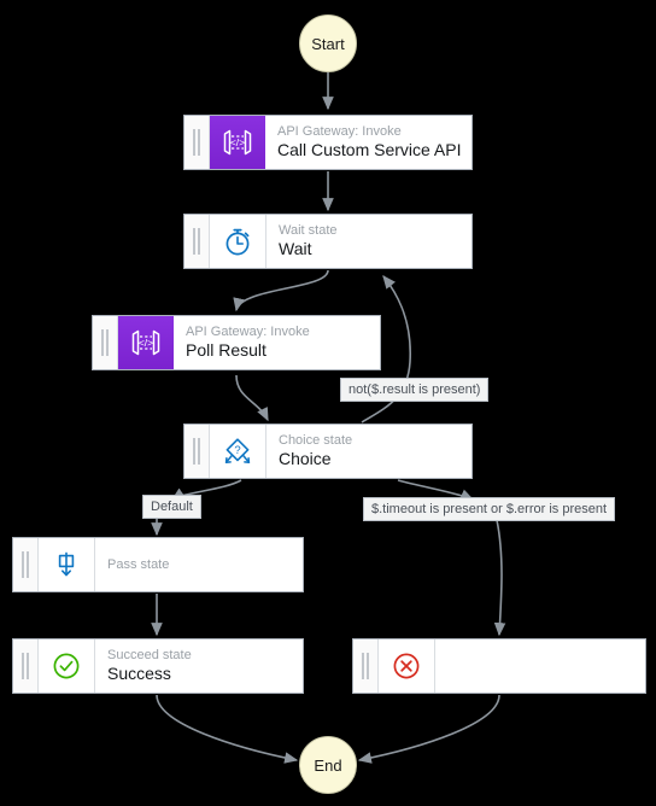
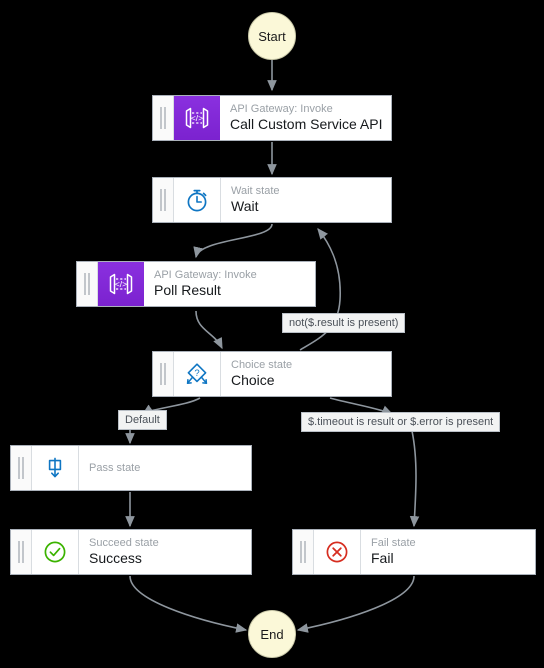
  Start
  End
  </>
  API Gateway: Invoke
  Call Custom Service API
  Wait state
  Wait
  </>
  API Gateway: Invoke
  Poll Result
  ?
  Choice state
  Choice
  Pass state
  Succeed state
  Success
+ Fail state
+ Fail
  not($.result is present)
  Default
- $.timeout is present or $.error is present
+ $.timeout is result or $.error is present
